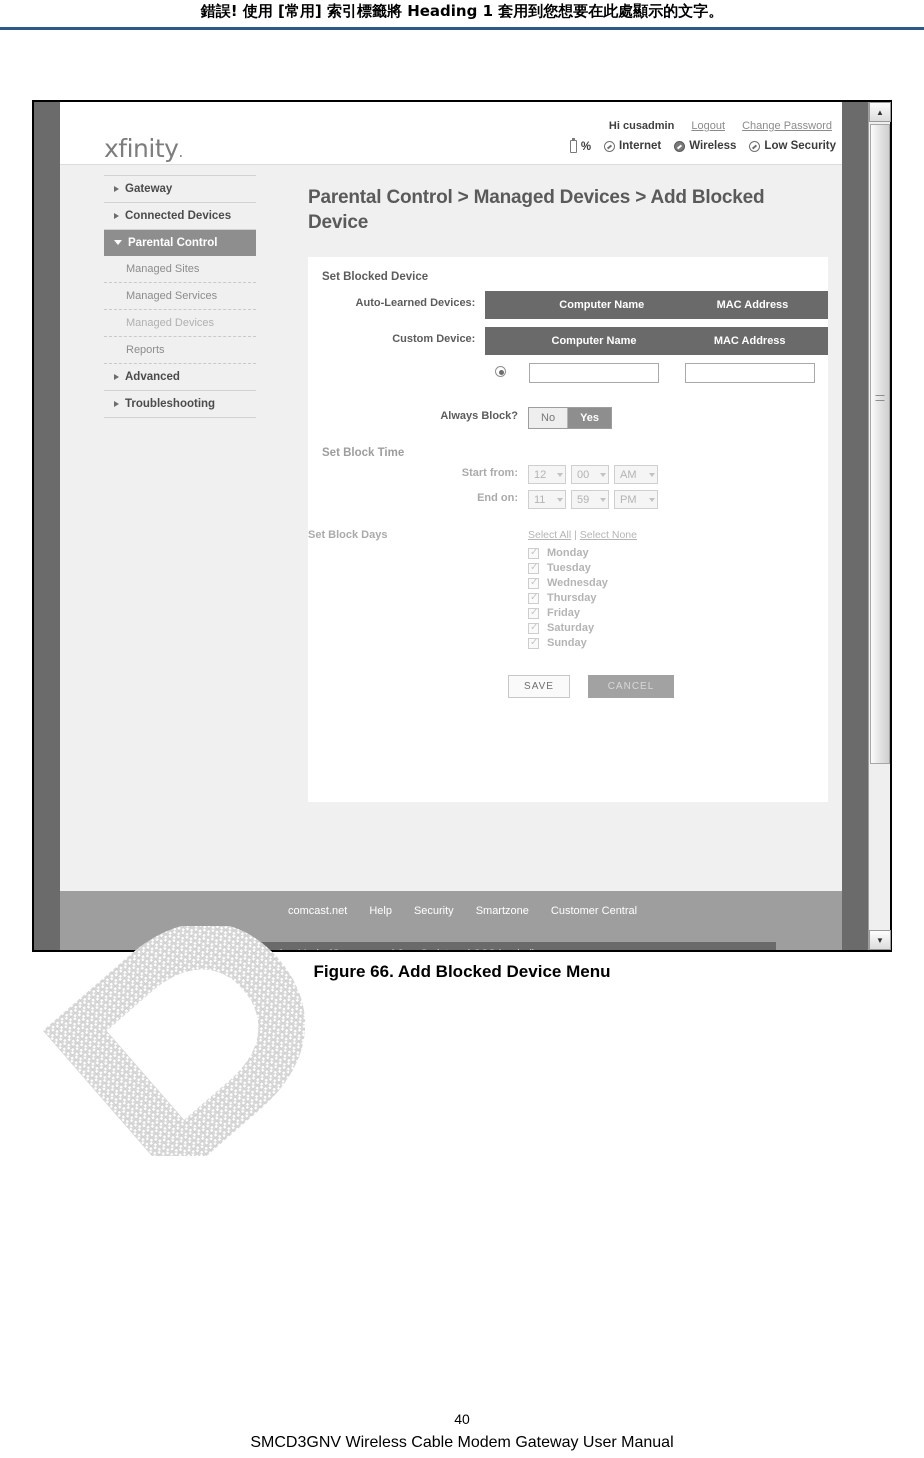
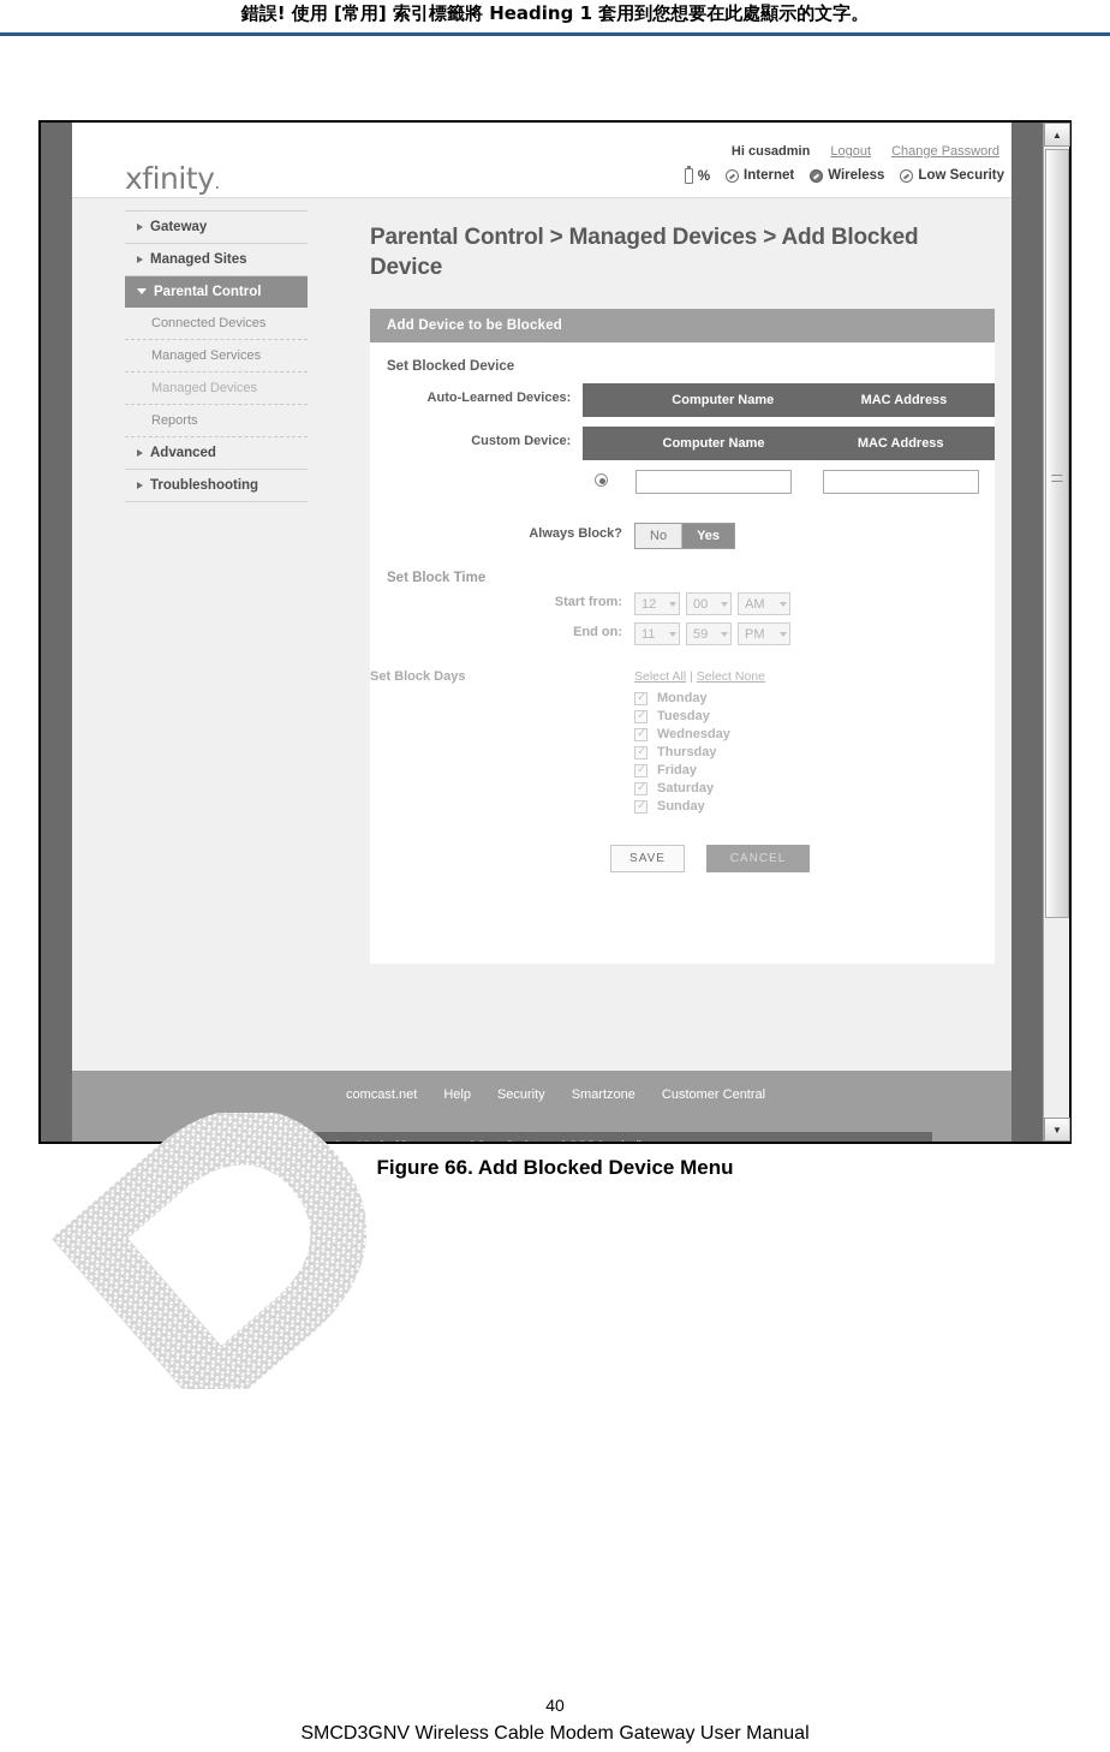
  錯誤! 使用 [常用] 索引標籤將 Heading 1 套用到您想要在此處顯示的文字。
  ▲
  ▼
  xfinity.
  Hi cusadmin Logout Change Password
  %
  Internet
  Wireless
  Low Security
  Gateway
- Connected Devices
+ Managed Sites
  Parental Control
- Managed Sites
+ Connected Devices
  Managed Services
  Managed Devices
  Reports
  Advanced
  Troubleshooting
  Parental Control > Managed Devices > Add Blocked Device
+ Add Device to be Blocked
  Set Blocked Device
  Auto-Learned Devices:
  	Computer Name	MAC Address
  Custom Device:
  	Computer Name	MAC Address
  Always Block?
  No
  Yes
  Set Block Time
  Start from:
  12
  00
  AM
  End on:
  11
  59
  PM
  Set Block Days
  Select All | Select None
  Monday
  Tuesday
  Wednesday
  Thursday
  Friday
  Saturday
  Sunday
  SAVE
  CANCEL
  comcast.net
  Help
  Security
  Smartzone
  Customer Central
  Figure 66. Add Blocked Device Menu
  40
  SMCD3GNV Wireless Cable Modem Gateway User Manual
